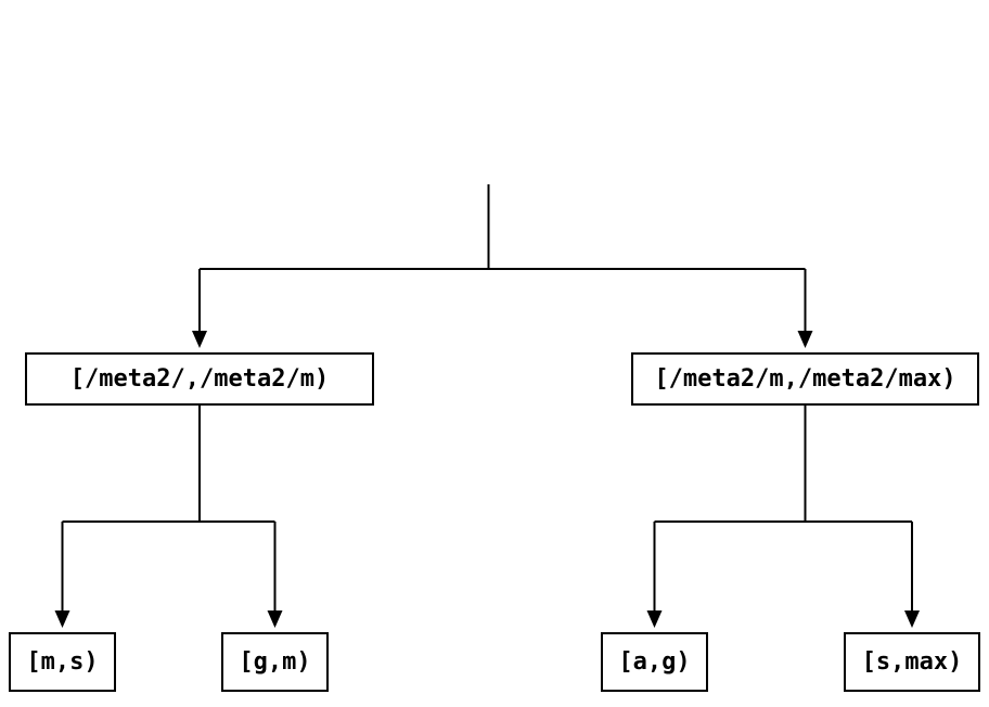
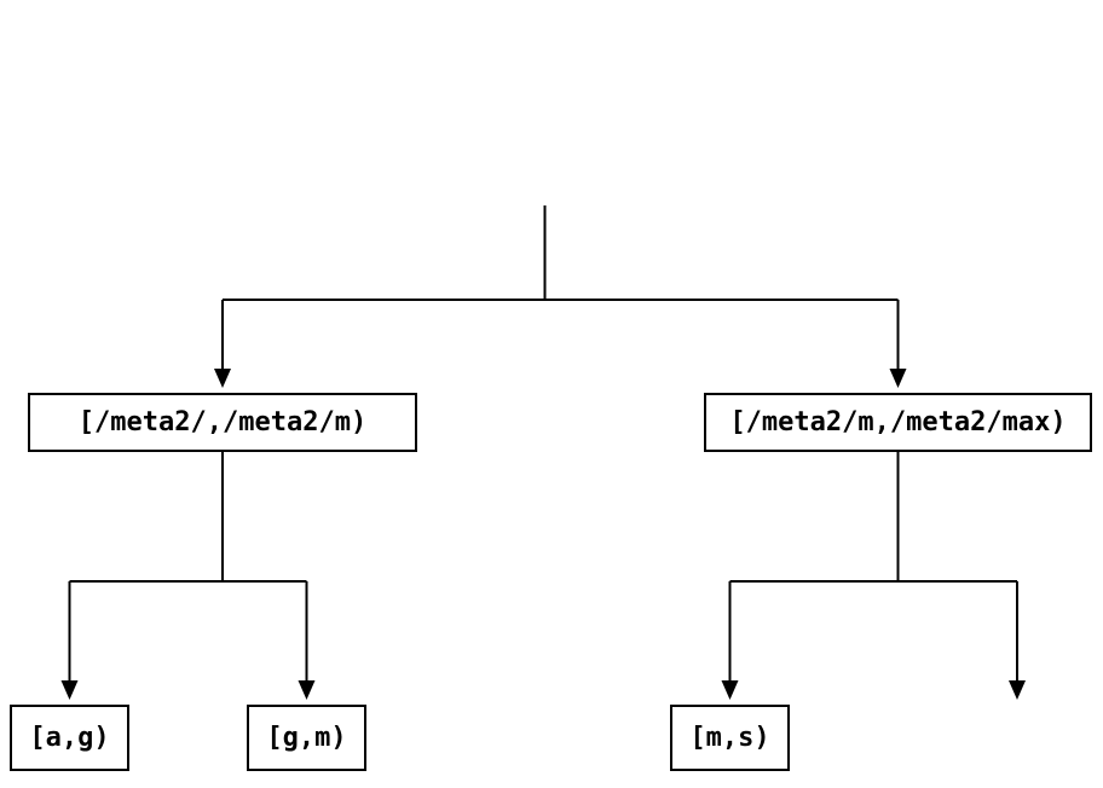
  [/meta2/,/meta2/m)
  [/meta2/m,/meta2/max)
- [m,s)
+ [a,g)
  [g,m)
- [a,g)
+ [m,s)
- [s,max)
